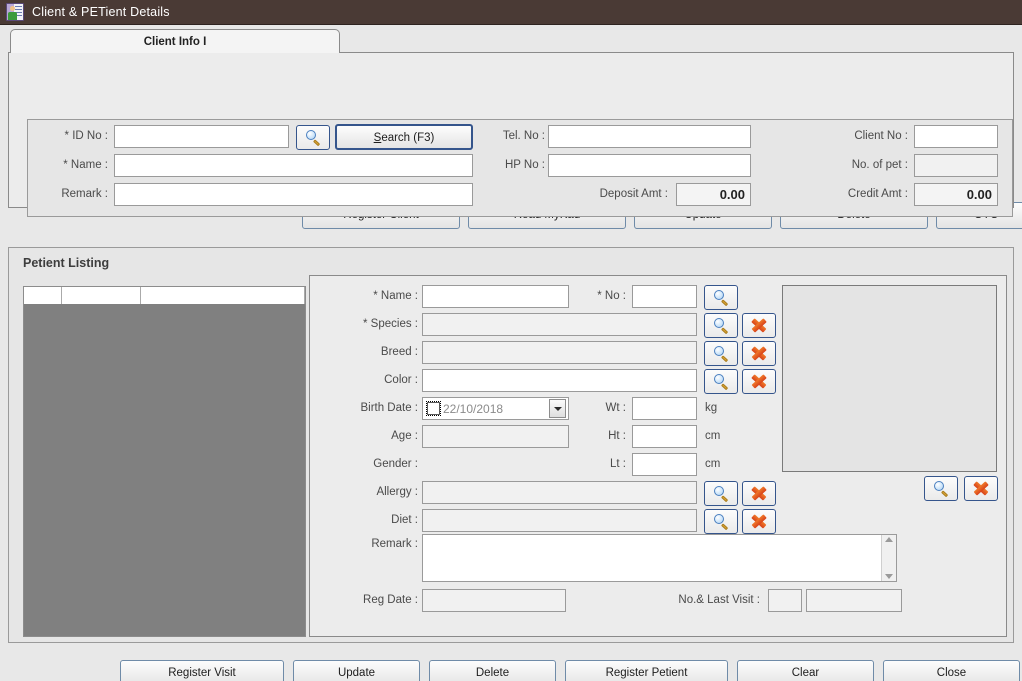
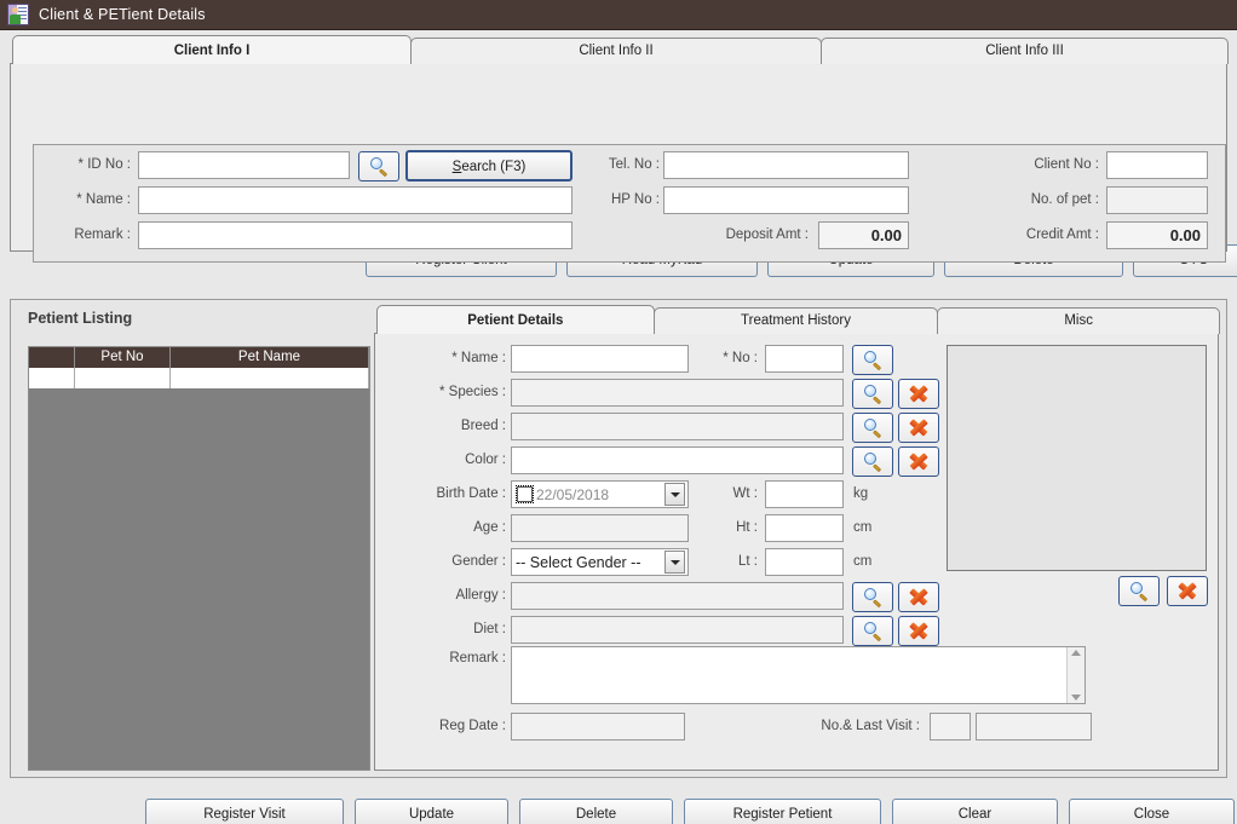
  Client & PETient Details
  Client Info I
+ Client Info II
+ Client Info III
  * ID No :
  Search (F3)
  * Name :
  Remark :
  Tel. No :
  HP No :
  Deposit Amt :
  0.00
  Client No :
  No. of pet :
  Credit Amt :
  0.00
  Petient Listing
+ Pet No
+ Pet Name
+ Petient Details
+ Treatment History
+ Misc
  * Name :
  * No :
  * Species :
  Breed :
  Color :
  Birth Date :
- 22/10/2018
+ 22/05/2018
  Wt :
  kg
  Age :
  Ht :
  cm
  Gender :
+ -- Select Gender --
  Lt :
  cm
  Allergy :
  Diet :
  Remark :
  Reg Date :
  No.& Last Visit :
  Register Visit
  Update
  Delete
  Register Petient
  Clear
  Close
